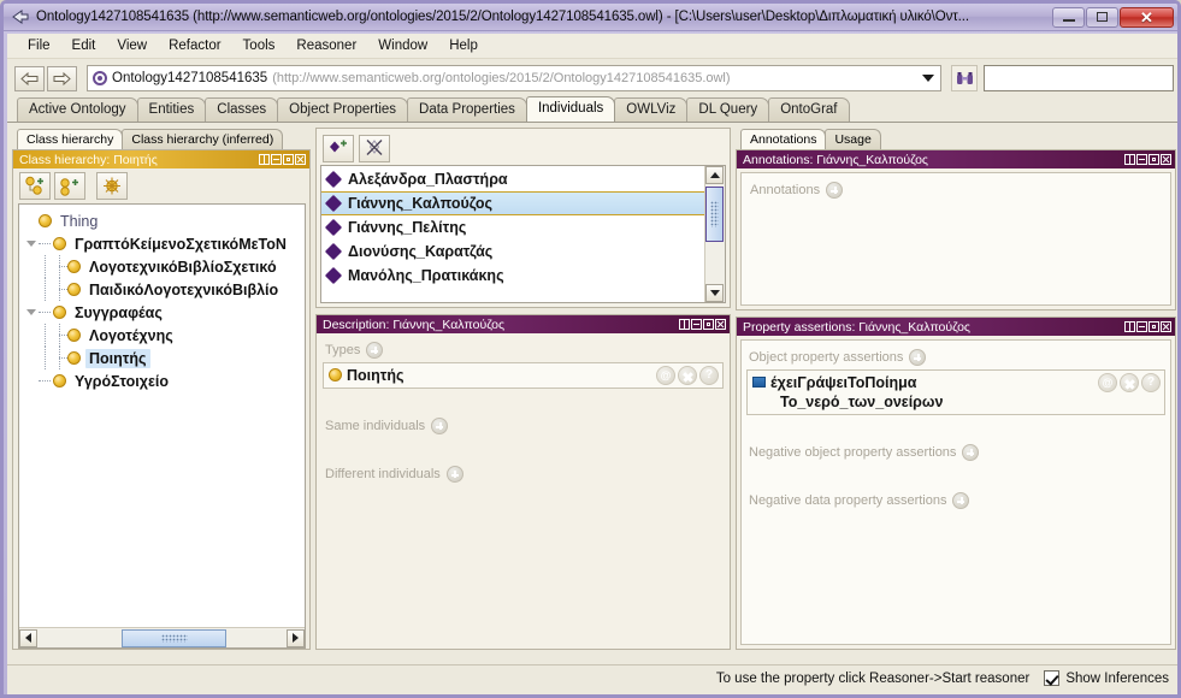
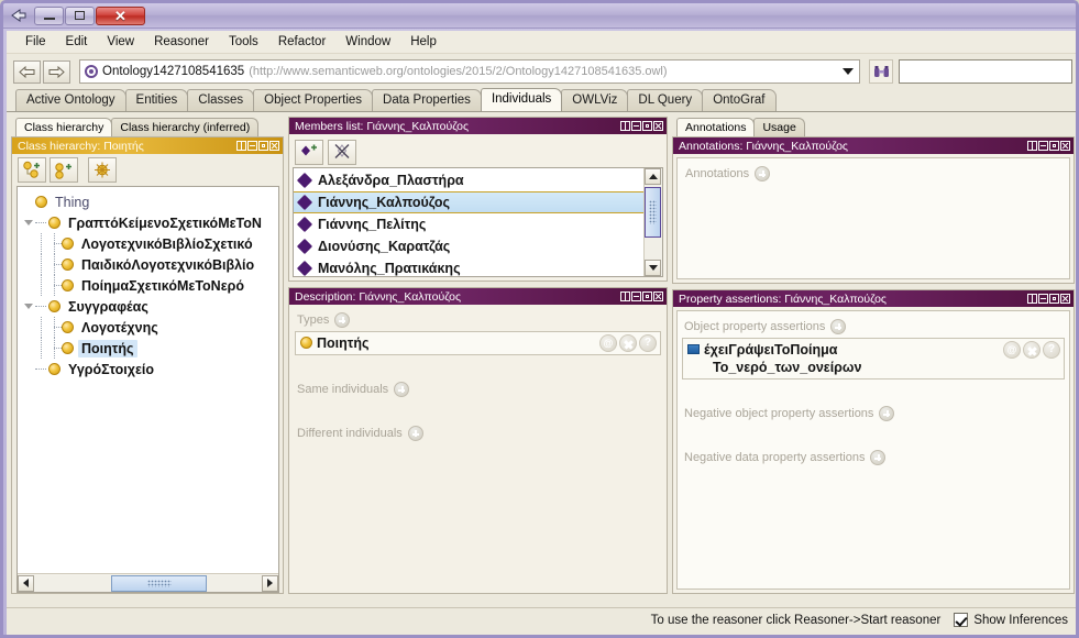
- Ontology1427108541635 (http://www.semanticweb.org/ontologies/2015/2/Ontology1427108541635.owl) - [C:\Users\user\Desktop\Διπλωματική υλικό\Οντ...
  ✕
  File
  Edit
  View
- Refactor
+ Reasoner
  Tools
- Reasoner
+ Refactor
  Window
  Help
  Ontology1427108541635
  (http://www.semanticweb.org/ontologies/2015/2/Ontology1427108541635.owl)
  Active Ontology
  Entities
  Classes
  Object Properties
  Data Properties
  Individuals
  OWLViz
  DL Query
  OntoGraf
  Class hierarchy
  Class hierarchy (inferred)
  Class hierarchy: Ποιητής
  Thing
  ΓραπτόΚείμενοΣχετικόΜεΤοΝ
  ΛογοτεχνικόΒιβλίοΣχετικό
  ΠαιδικόΛογοτεχνικόΒιβλίο
+ ΠοίημαΣχετικόΜεΤοΝερό
  Συγγραφέας
  Λογοτέχνης
  Ποιητής
  ΥγρόΣτοιχείο
+ Members list: Γιάννης_Καλπούζος
  Αλεξάνδρα_Πλαστήρα
  Γιάννης_Καλπούζος
  Γιάννης_Πελίτης
  Διονύσης_Καρατζάς
  Μανόλης_Πρατικάκης
  Description: Γιάννης_Καλπούζος
  Types
  Ποιητής
  Same individuals
  Different individuals
  Annotations
  Usage
  Annotations: Γιάννης_Καλπούζος
  Annotations
  Property assertions: Γιάννης_Καλπούζος
  Object property assertions
  έχειΓράψειΤοΠοίημα
  Το_νερό_των_ονείρων
  Negative object property assertions
  Negative data property assertions
- To use the property click Reasoner->Start reasoner
+ To use the reasoner click Reasoner->Start reasoner
  Show Inferences
